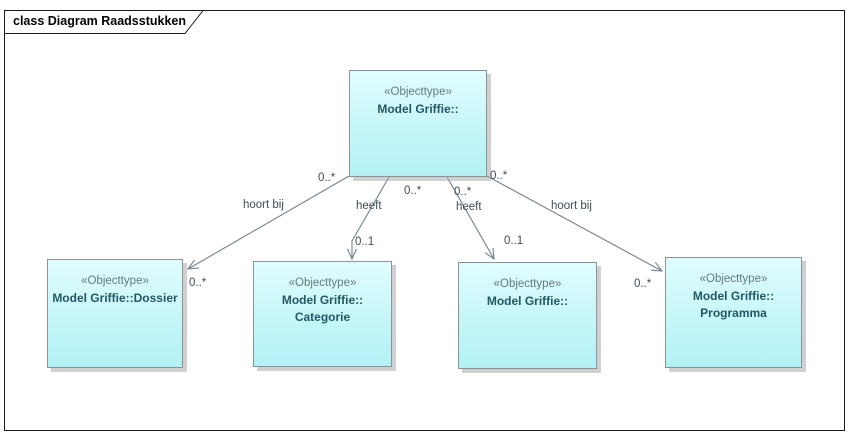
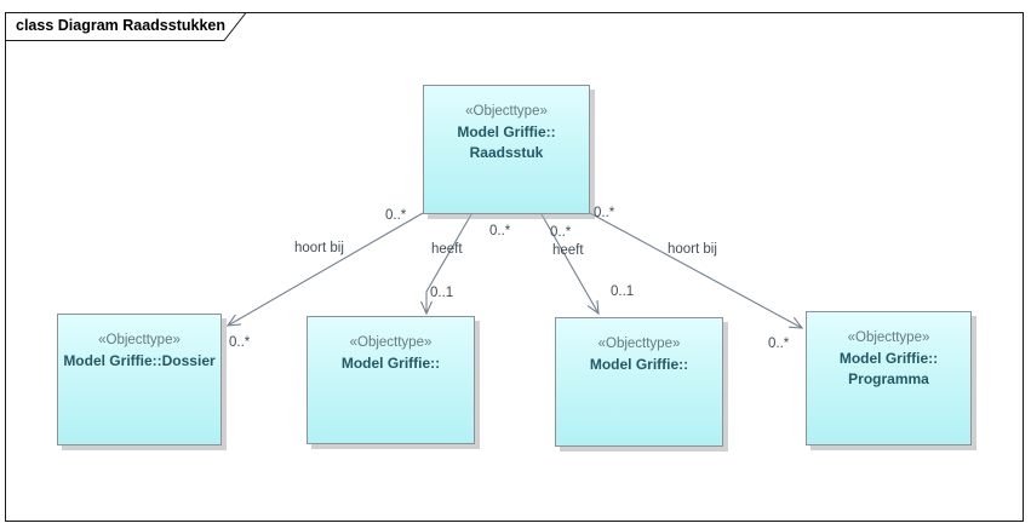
  class Diagram Raadsstukken
  «Objecttype»
  Model Griffie::
+ Raadsstuk
  «Objecttype»
  Model Griffie::Dossier
  «Objecttype»
  Model Griffie::
- Categorie
  «Objecttype»
  Model Griffie::
  «Objecttype»
  Model Griffie::
  Programma
  hoort bij
  0..*
  0..*
  heeft
  0..*
  0..1
  heeft
  0..*
  0..1
  hoort bij
  0..*
  0..*
